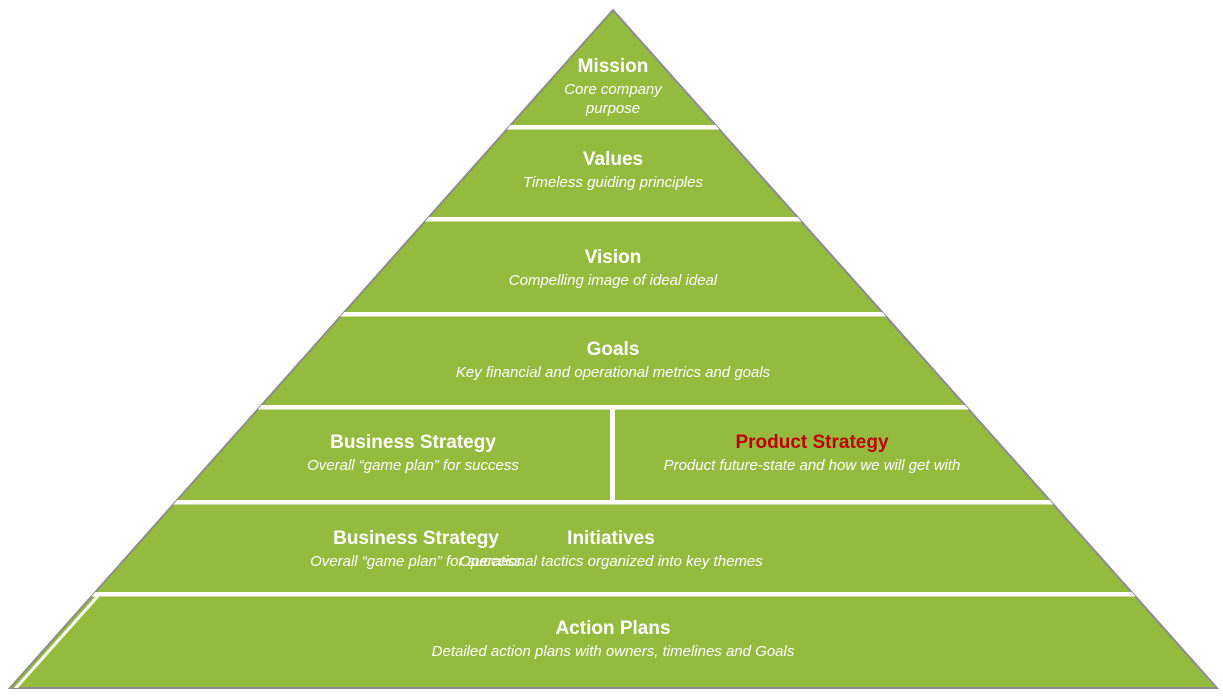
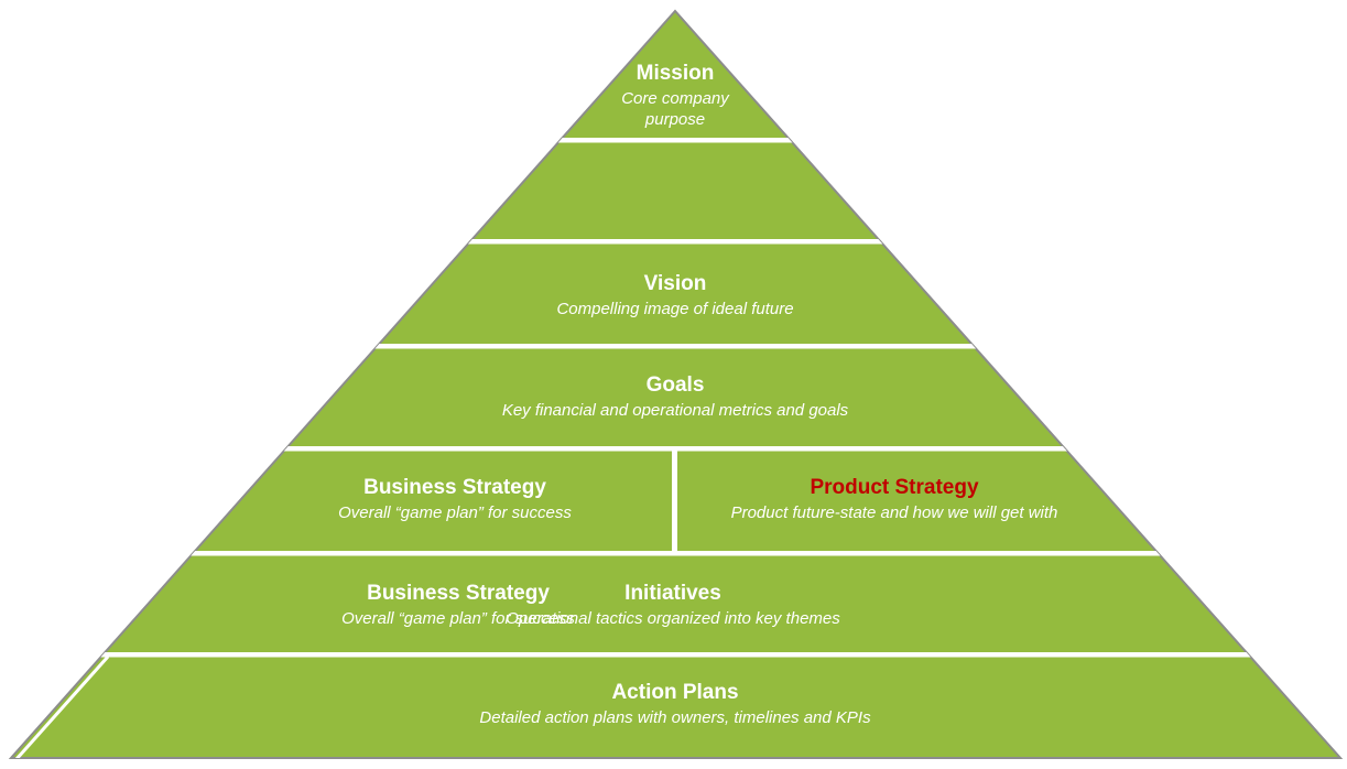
  Mission
  Core company purpose
- Values
- Timeless guiding principles
  Vision
- Compelling image of ideal ideal
+ Compelling image of ideal future
  Goals
  Key financial and operational metrics and goals
  Business Strategy
  Overall “game plan” for success
  Product Strategy
  Product future-state and how we will get with
  Business Strategy
  Overall “game plan” for success
  Initiatives
  Operational tactics organized into key themes
  Action Plans
- Detailed action plans with owners, timelines and Goals
+ Detailed action plans with owners, timelines and KPIs
